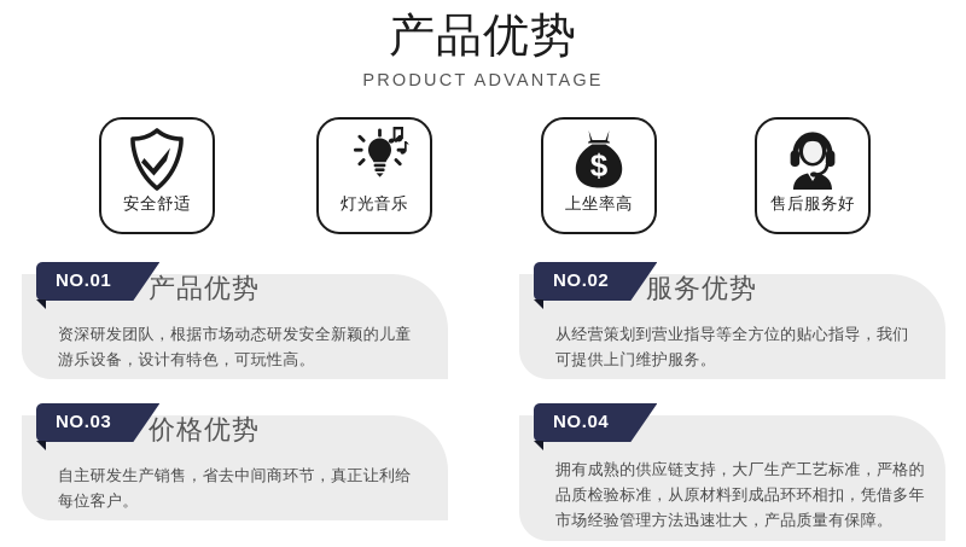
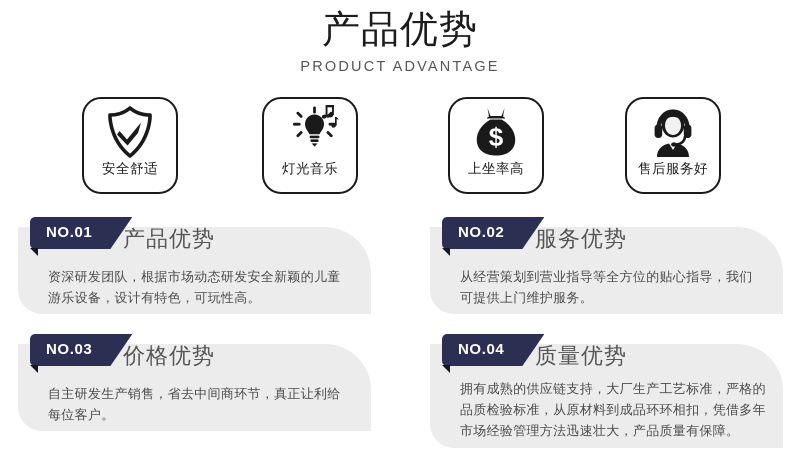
  产品优势
  PRODUCT ADVANTAGE
  安全舒适
  灯光音乐
  $
  上坐率高
  售后服务好
  NO.01
  产品优势
  资深研发团队，根据市场动态研发安全新颖的儿童游乐设备，设计有特色，可玩性高。
  NO.02
  服务优势
  从经营策划到营业指导等全方位的贴心指导，我们可提供上门维护服务。
  NO.03
  价格优势
  自主研发生产销售，省去中间商环节，真正让利给每位客户。
  NO.04
+ 质量优势
  拥有成熟的供应链支持，大厂生产工艺标准，严格的品质检验标准，从原材料到成品环环相扣，凭借多年市场经验管理方法迅速壮大，产品质量有保障。
